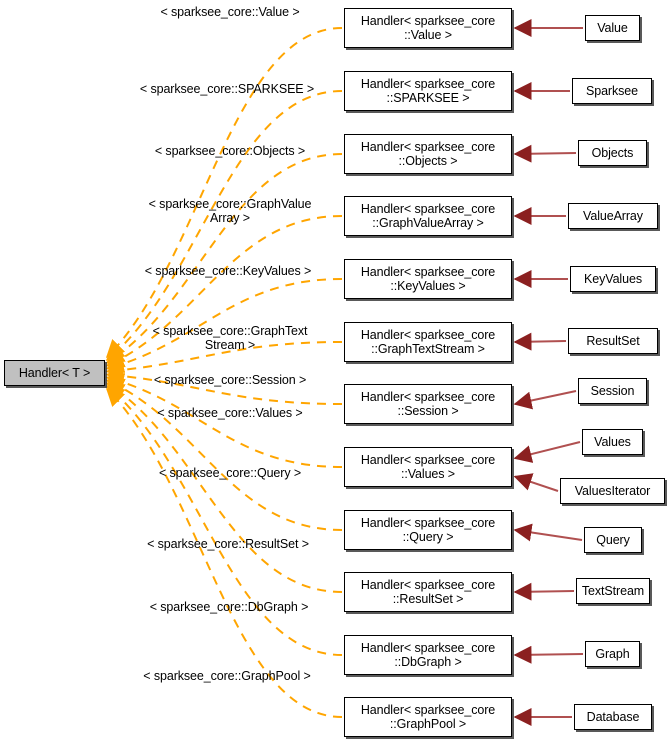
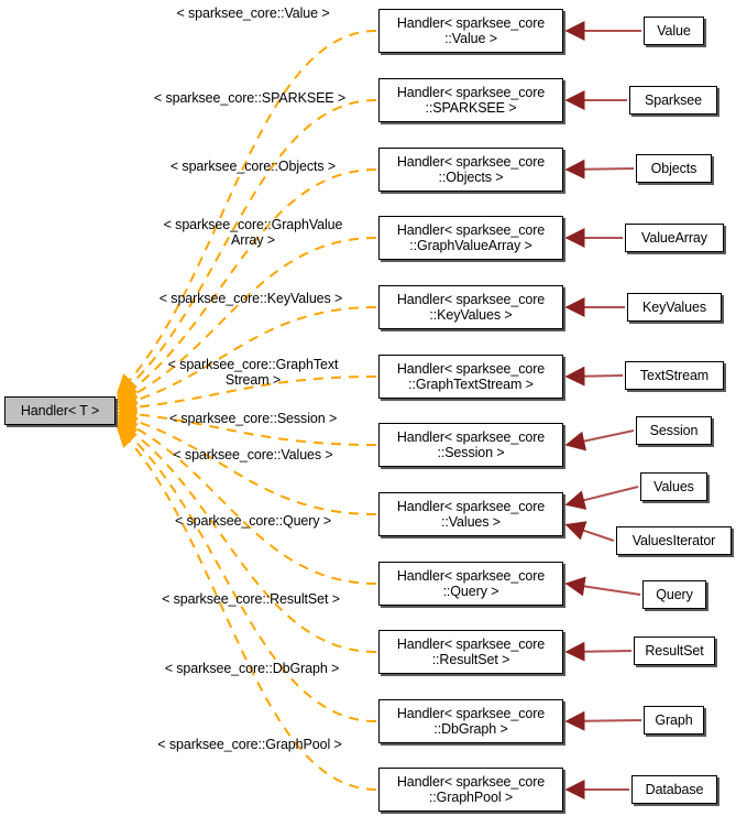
  Handler< sparksee_core
  ::Value >
  < sparksee_core::Value >
  Handler< sparksee_core
  ::SPARKSEE >
  < sparksee_core::SPARKSEE >
  Handler< sparksee_core
  ::Objects >
  < sparksee_core::Objects >
  Handler< sparksee_core
  ::GraphValueArray >
  < sparksee_core::GraphValue
  Array >
  Handler< sparksee_core
  ::KeyValues >
  < sparksee_core::KeyValues >
  Handler< sparksee_core
  ::GraphTextStream >
  < sparksee_core::GraphText
  Stream >
  Handler< sparksee_core
  ::Session >
  < sparksee_core::Session >
  Handler< sparksee_core
  ::Values >
  < sparksee_core::Values >
  Handler< sparksee_core
  ::Query >
  < sparksee_core::Query >
  Handler< sparksee_core
  ::ResultSet >
  < sparksee_core::ResultSet >
  Handler< sparksee_core
  ::DbGraph >
  < sparksee_core::DbGraph >
  Handler< sparksee_core
  ::GraphPool >
  < sparksee_core::GraphPool >
  Value
  Sparksee
  Objects
  ValueArray
  KeyValues
- ResultSet
+ TextStream
  Session
  Values
  ValuesIterator
  Query
- TextStream
+ ResultSet
  Graph
  Database
  Handler< T >
